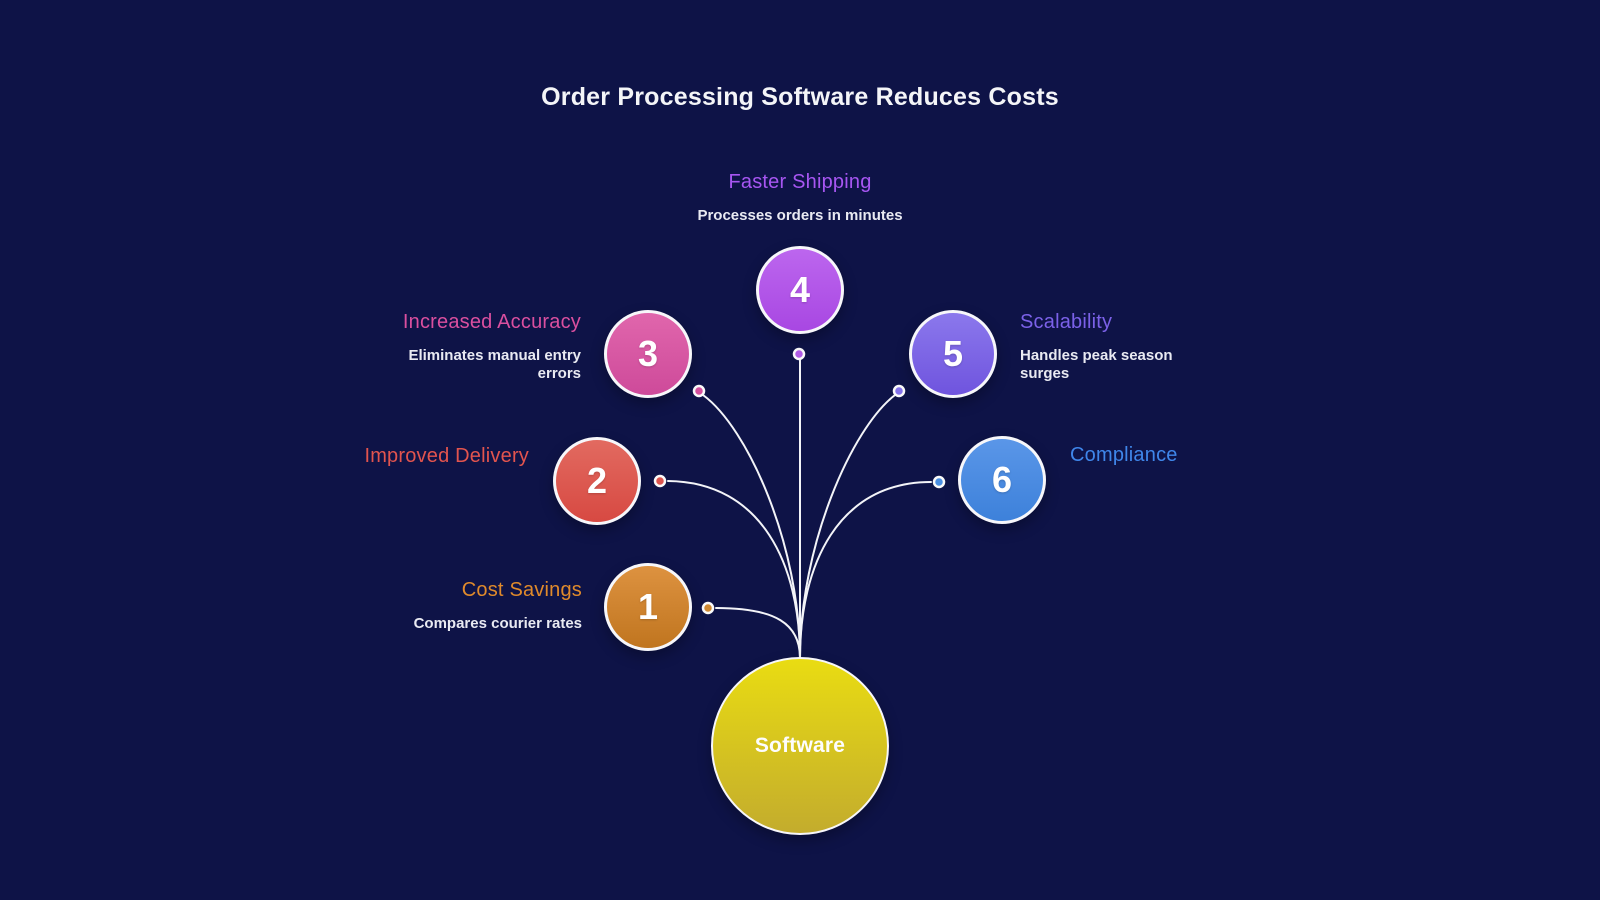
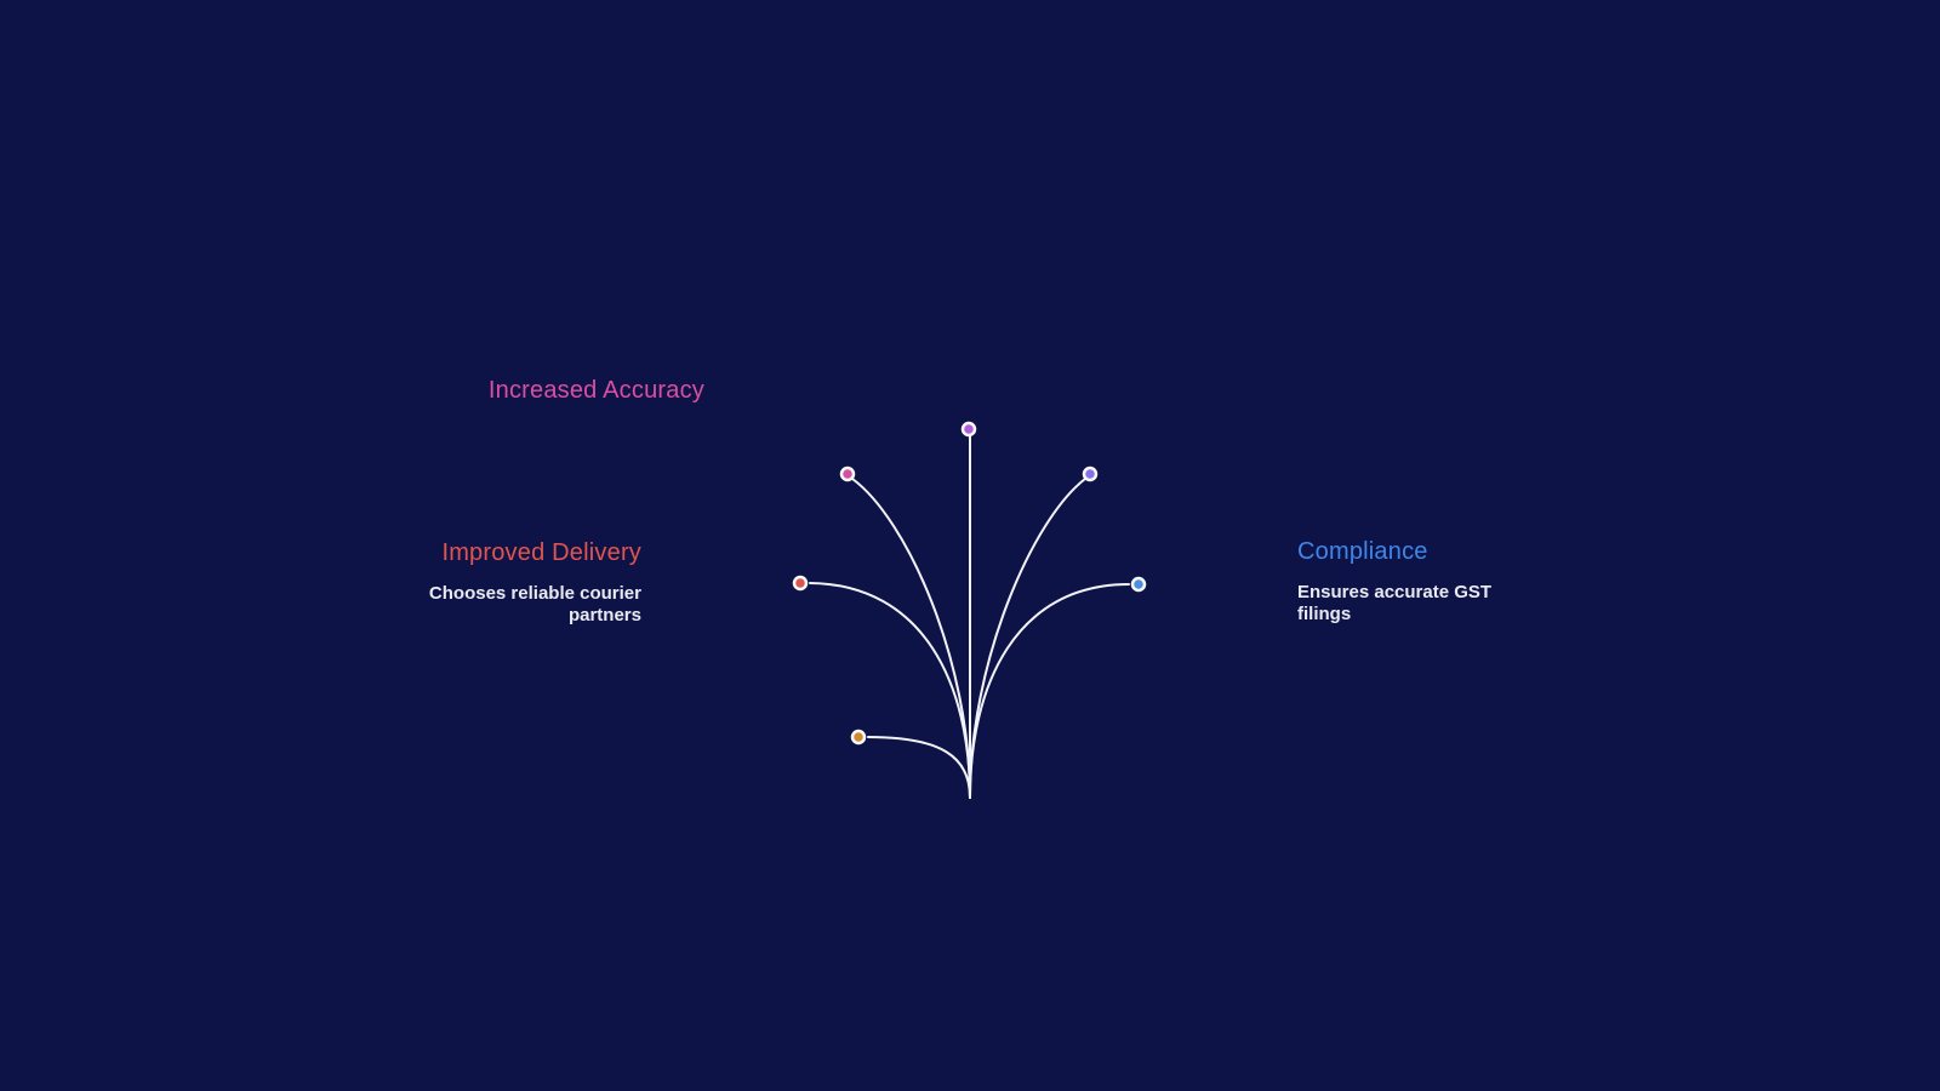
- Order Processing Software Reduces Costs
- Software
- 1
- 2
- 3
- 4
- 5
- 6
- Cost Savings
- Compares courier rates
  Improved Delivery
+ Chooses reliable courier partners
  Increased Accuracy
- Eliminates manual entry errors
- Faster Shipping
- Processes orders in minutes
- Scalability
- Handles peak season surges
  Compliance
+ Ensures accurate GST filings
